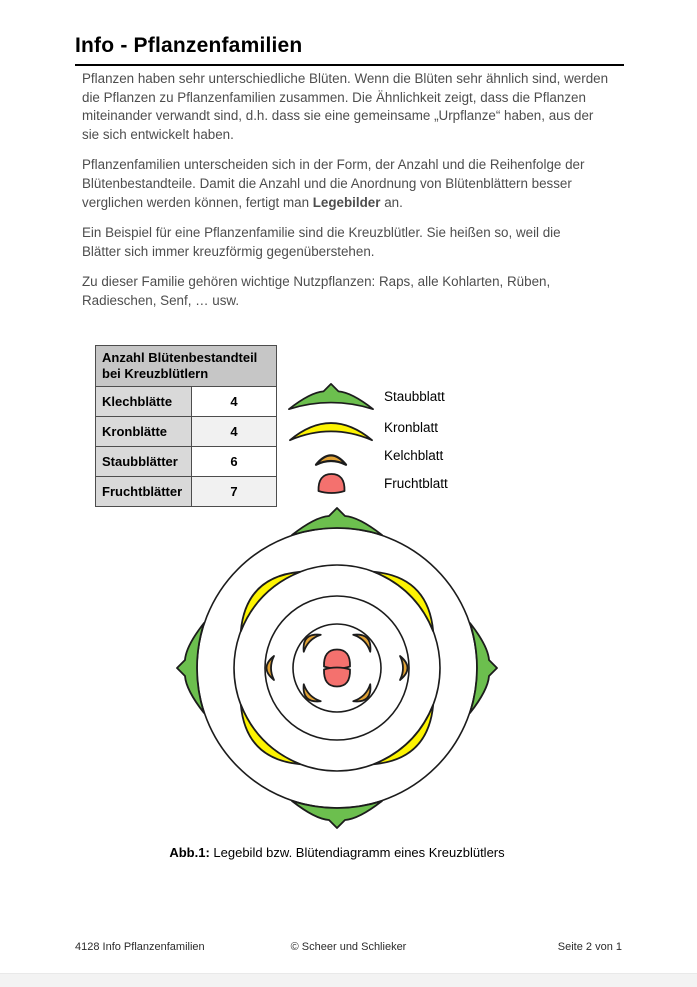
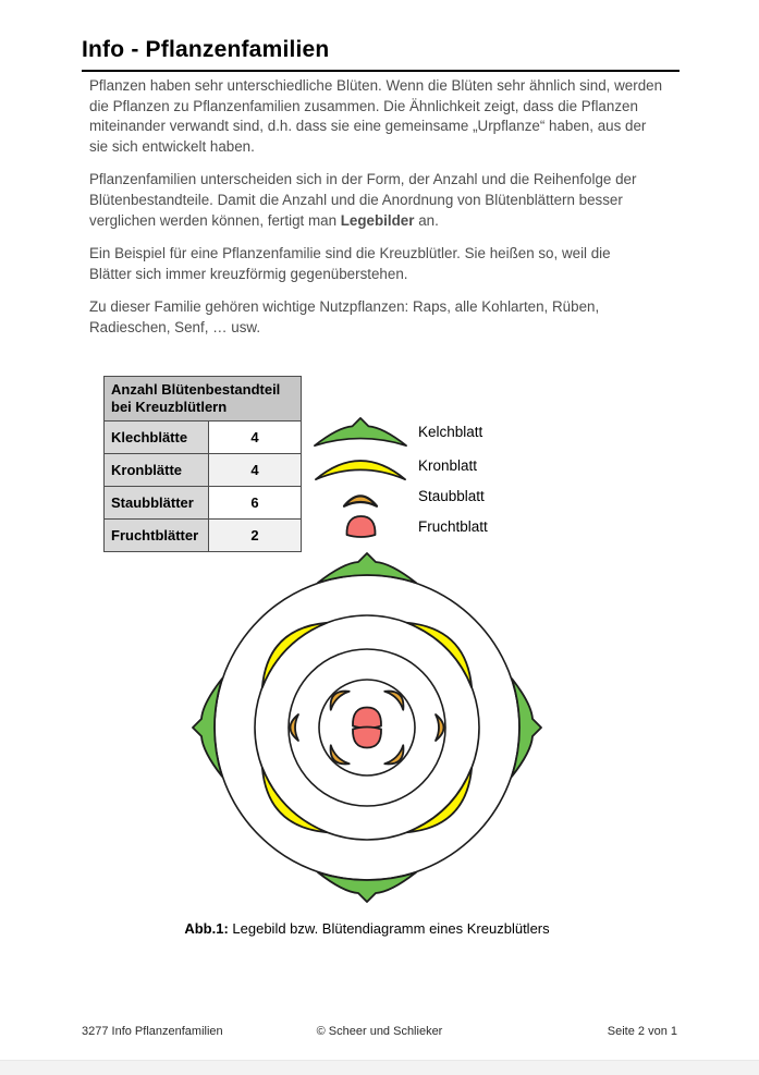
  Info - Pflanzenfamilien
  Pflanzen haben sehr unterschiedliche Blüten. Wenn die Blüten sehr ähnlich sind, werden
  die Pflanzen zu Pflanzenfamilien zusammen. Die Ähnlichkeit zeigt, dass die Pflanzen
  miteinander verwandt sind, d.h. dass sie eine gemeinsame „Urpflanze“ haben, aus der
  sie sich entwickelt haben.
  Pflanzenfamilien unterscheiden sich in der Form, der Anzahl und die Reihenfolge der
  Blütenbestandteile. Damit die Anzahl und die Anordnung von Blütenblättern besser
  verglichen werden können, fertigt man Legebilder an.
  Ein Beispiel für eine Pflanzenfamilie sind die Kreuzblütler. Sie heißen so, weil die
  Blätter sich immer kreuzförmig gegenüberstehen.
  Zu dieser Familie gehören wichtige Nutzpflanzen: Raps, alle Kohlarten, Rüben,
  Radieschen, Senf, … usw.
  Anzahl Blütenbestandteil bei Kreuzblütlern
  Klechblätte	4
  Kronblätte	4
  Staubblätter	6
- Fruchtblätter	7
+ Fruchtblätter	2
- Staubblatt
+ Kelchblatt
  Kronblatt
- Kelchblatt
+ Staubblatt
  Fruchtblatt
  Abb.1: Legebild bzw. Blütendiagramm eines Kreuzblütlers
  © Scheer und Schlieker
- 4128 Info Pflanzenfamilien
+ 3277 Info Pflanzenfamilien
  Seite 2 von 1
